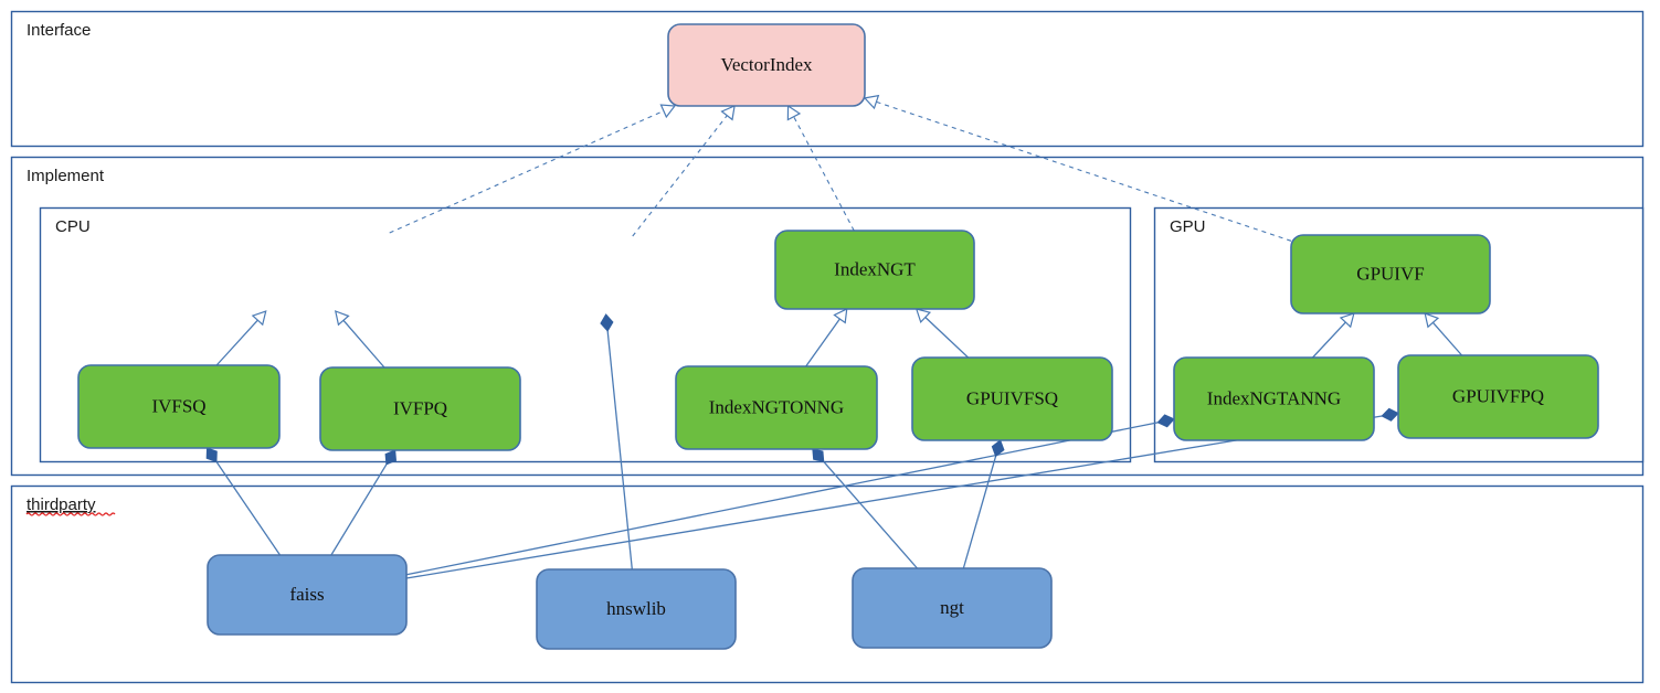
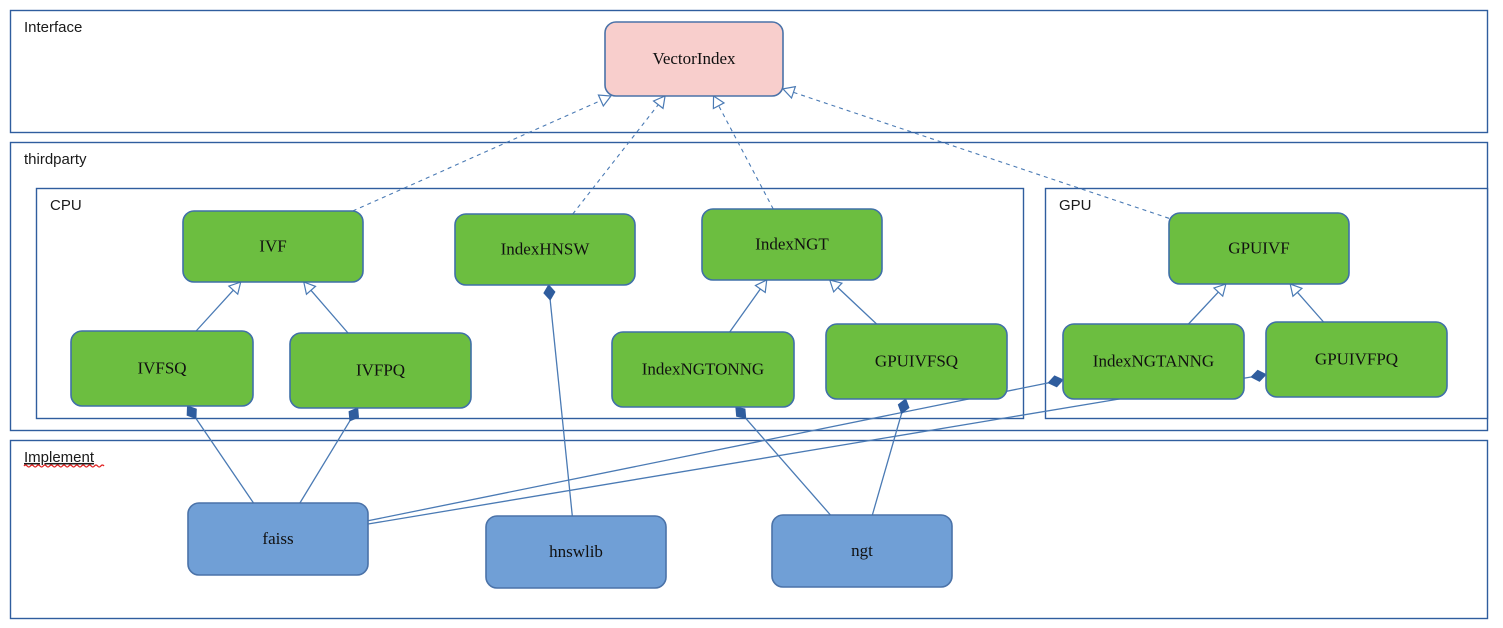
  Interface
- Implement
+ thirdparty
  CPU
  GPU
- thirdparty
+ Implement
  VectorIndex
+ IVF
+ IndexHNSW
  IndexNGT
  IVFSQ
  IVFPQ
  IndexNGTONNG
  GPUIVFSQ
  GPUIVF
  IndexNGTANNG
  GPUIVFPQ
  faiss
  hnswlib
  ngt
